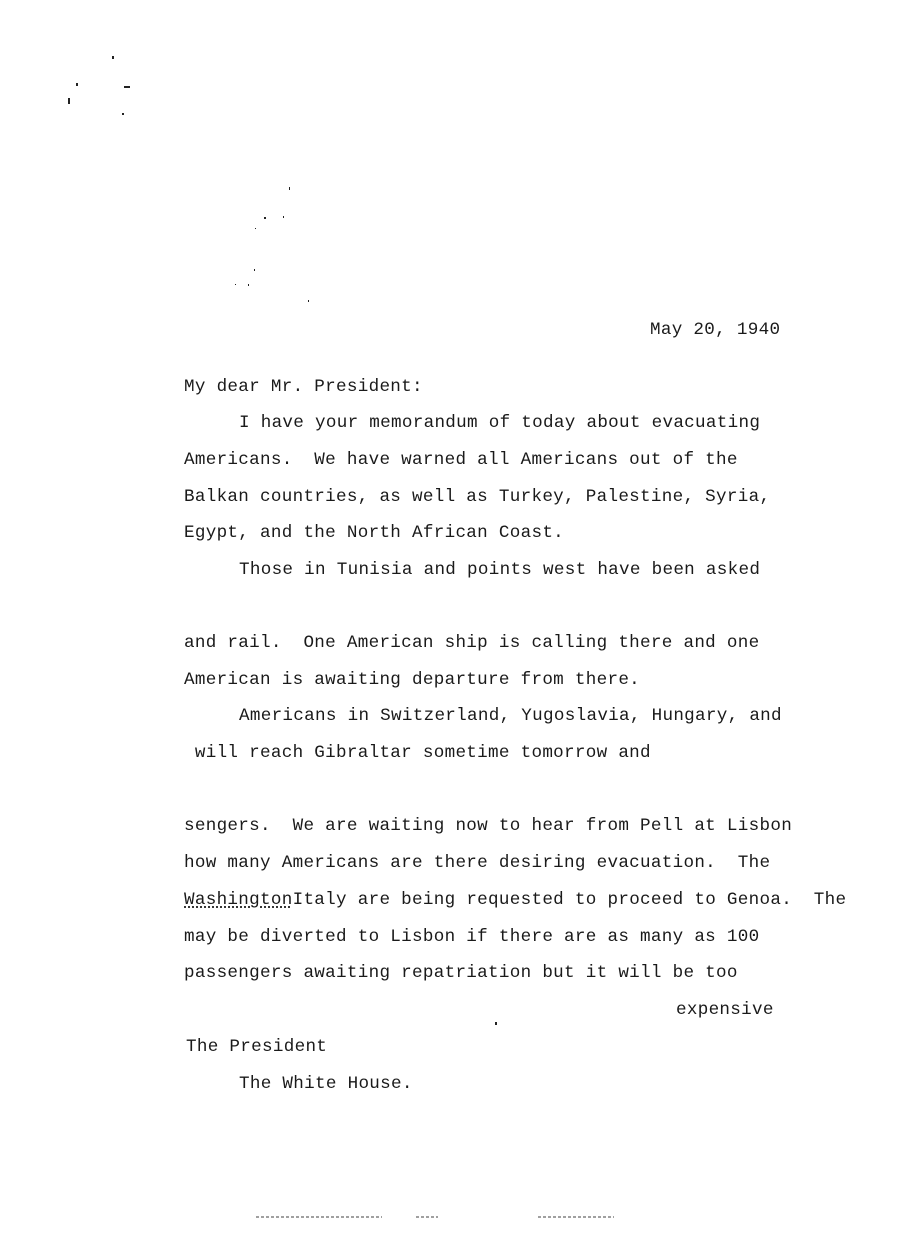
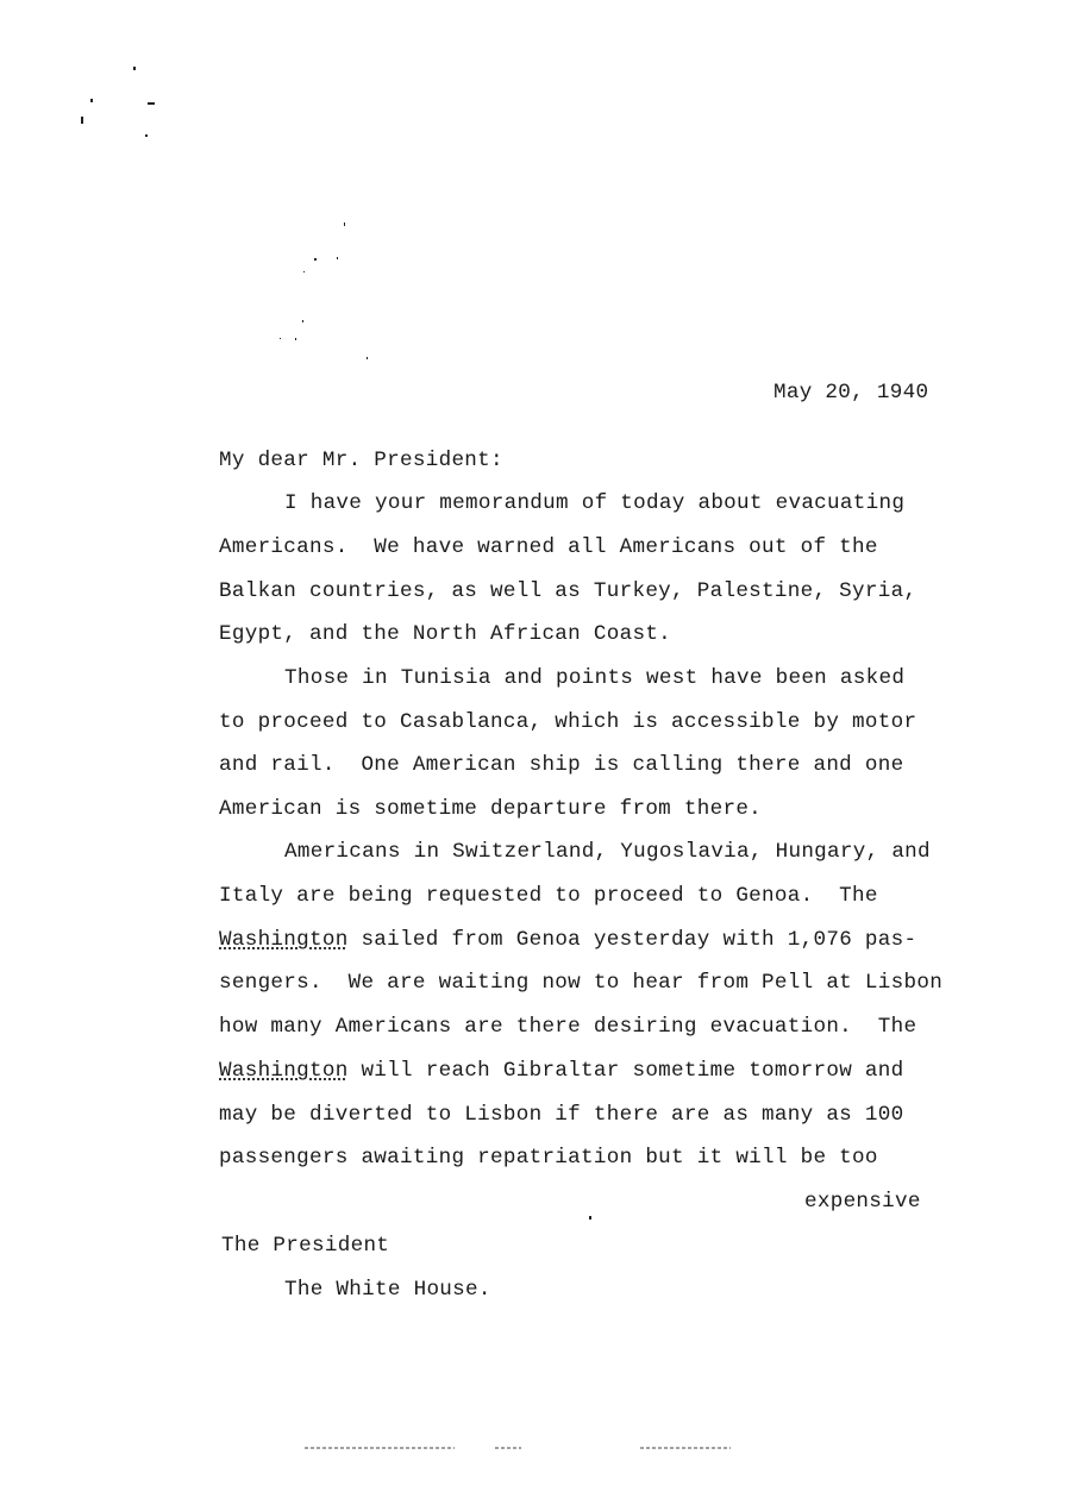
  May 20, 1940
  My dear Mr. President:
  I have your memorandum of today about evacuating
  Americans. We have warned all Americans out of the
  Balkan countries, as well as Turkey, Palestine, Syria,
  Egypt, and the North African Coast.
  Those in Tunisia and points west have been asked
+ to proceed to Casablanca, which is accessible by motor
  and rail. One American ship is calling there and one
- American is awaiting departure from there.
+ American is sometime departure from there.
  Americans in Switzerland, Yugoslavia, Hungary, and
- will reach Gibraltar sometime tomorrow and
+ Italy are being requested to proceed to Genoa. The
+ Washington sailed from Genoa yesterday with 1,076 pas-
  sengers. We are waiting now to hear from Pell at Lisbon
  how many Americans are there desiring evacuation. The
- WashingtonItaly are being requested to proceed to Genoa. The
+ Washington will reach Gibraltar sometime tomorrow and
  may be diverted to Lisbon if there are as many as 100
  passengers awaiting repatriation but it will be too
  expensive
  The President
  The White House.
